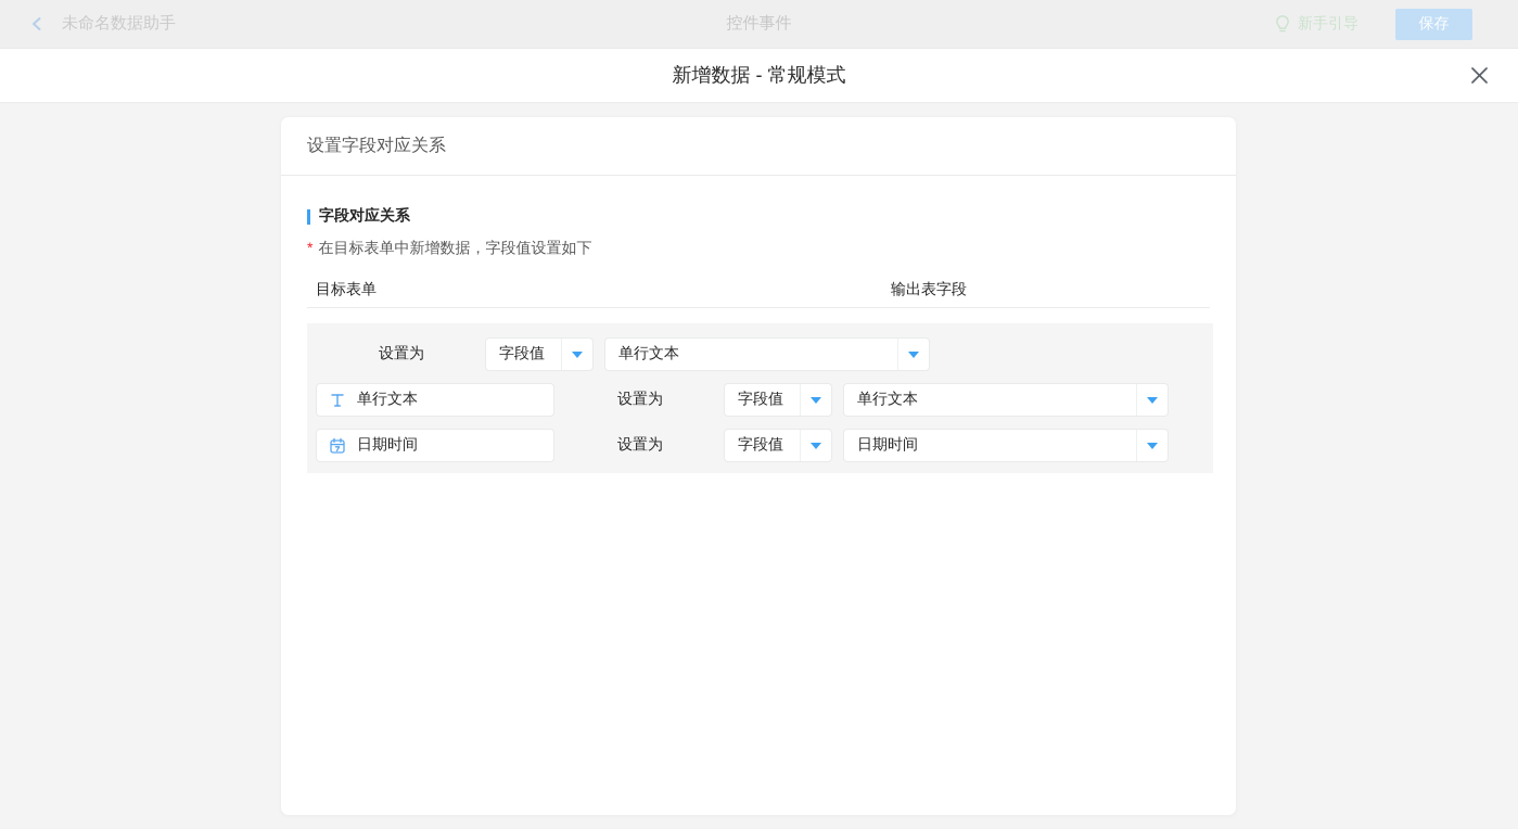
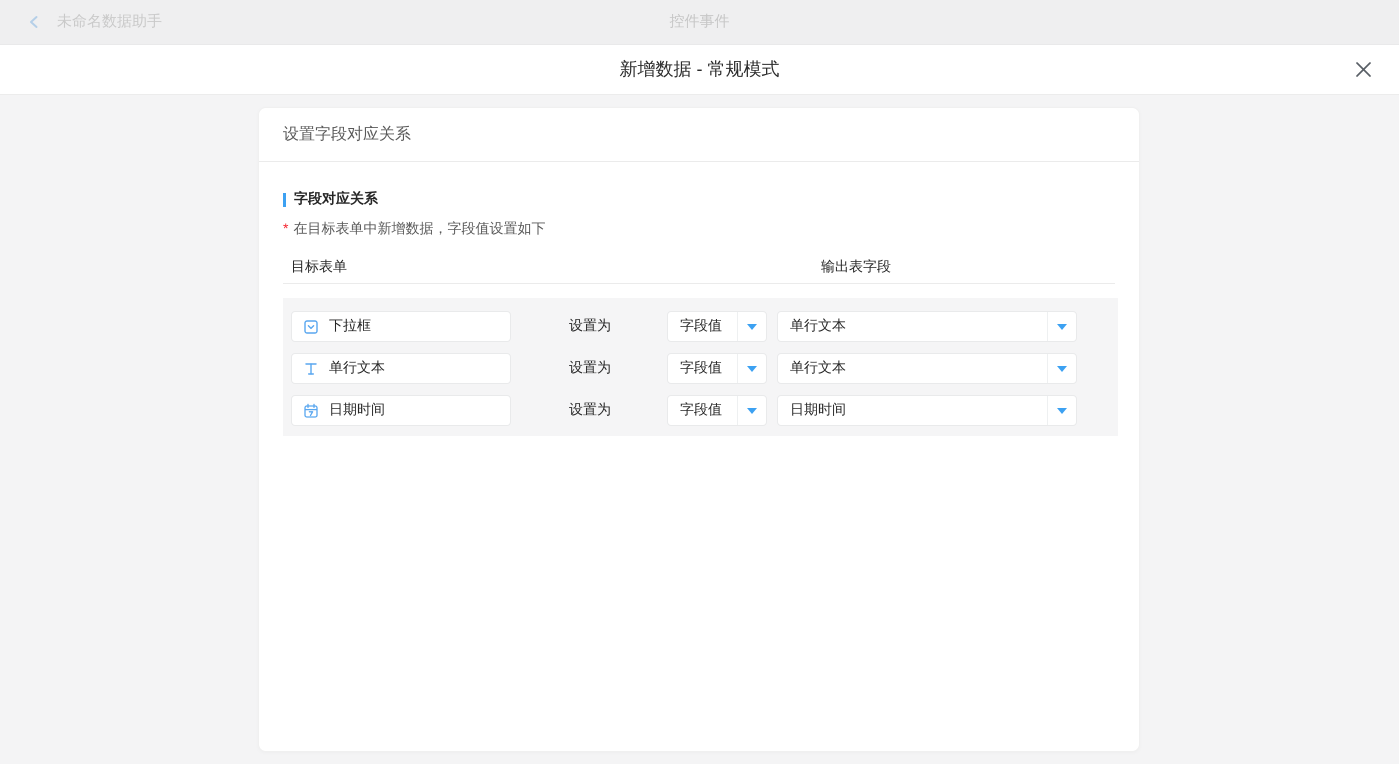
  未命名数据助手
  控件事件
- 新手引导
- 保存
  新增数据 - 常规模式
  设置字段对应关系
  字段对应关系
  * 在目标表单中新增数据，字段值设置如下
  目标表单
  输出表字段
+ 下拉框
  设置为
  字段值
  单行文本
  单行文本
  设置为
  字段值
  单行文本
  日期时间
  设置为
  字段值
  日期时间
